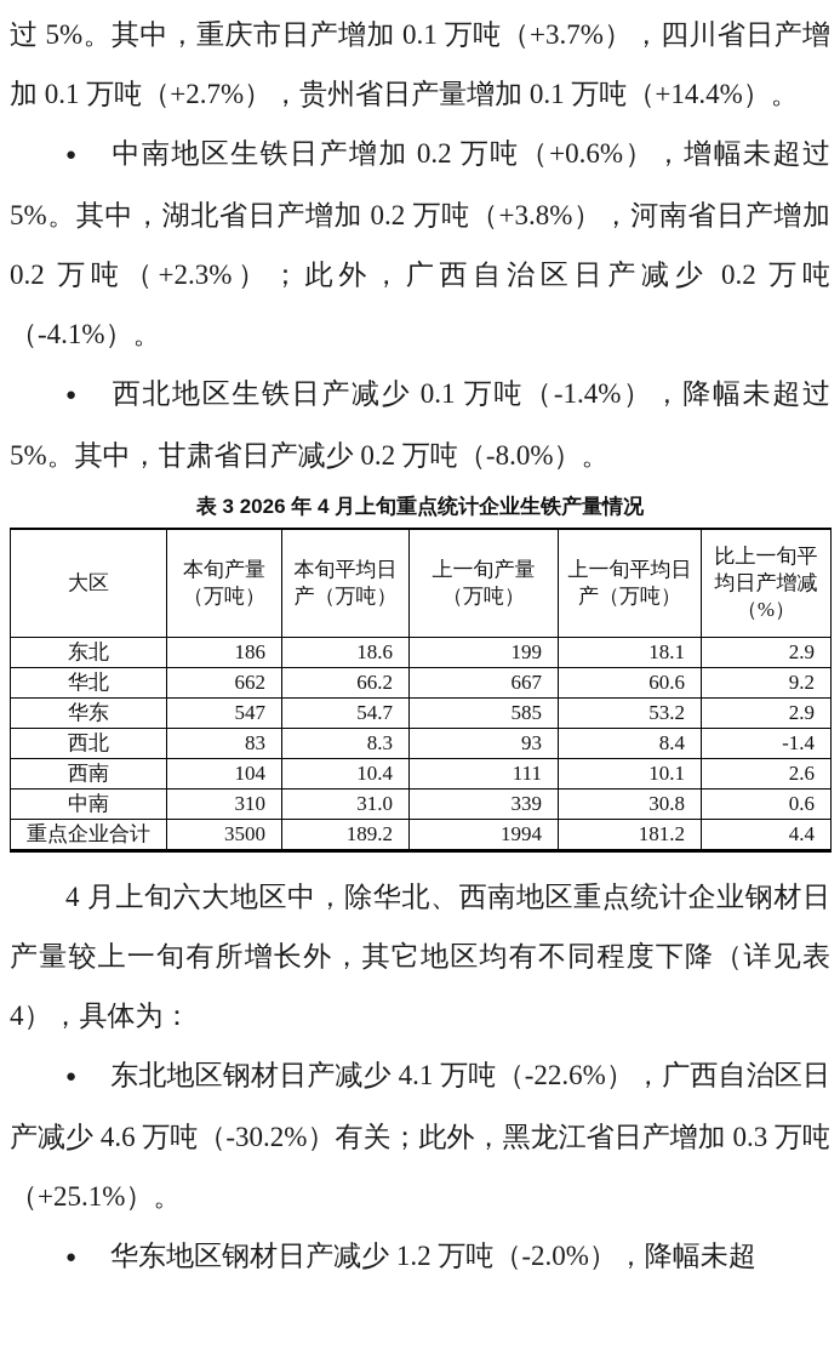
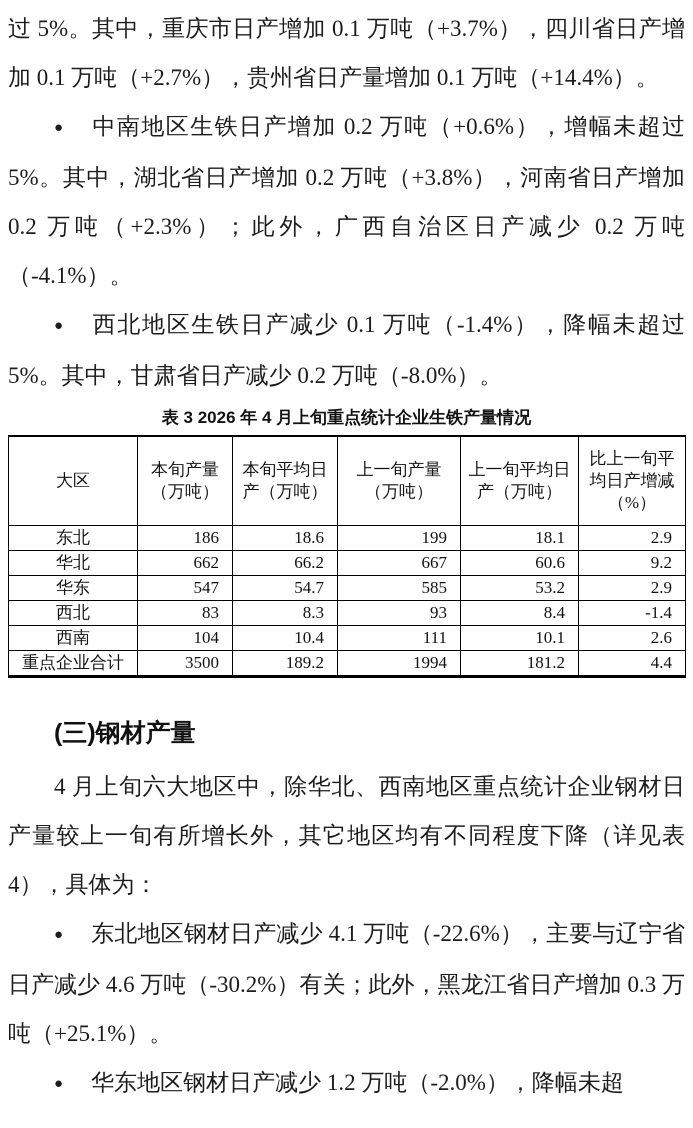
  过 5%。其中，重庆市日产增加 0.1 万吨（+3.7%），四川省日产增加 0.1 万吨（+2.7%），贵州省日产量增加 0.1 万吨（+14.4%）。
  ● 中南地区生铁日产增加 0.2 万吨（+0.6%），增幅未超过 5%。其中，湖北省日产增加 0.2 万吨（+3.8%），河南省日产增加 0.2 万吨（+2.3%）；此外，广西自治区日产减少 0.2 万吨（-4.1%）。
  ● 西北地区生铁日产减少 0.1 万吨（-1.4%），降幅未超过 5%。其中，甘肃省日产减少 0.2 万吨（-8.0%）。
  表 3 2026 年 4 月上旬重点统计企业生铁产量情况
  大区	本旬产量（万吨）	本旬平均日产（万吨）	上一旬产量（万吨）	上一旬平均日产（万吨）	比上一旬平均日产增减（%）
  东北	186	18.6	199	18.1	2.9
  华北	662	66.2	667	60.6	9.2
  华东	547	54.7	585	53.2	2.9
  西北	83	8.3	93	8.4	-1.4
  西南	104	10.4	111	10.1	2.6
- 中南	310	31.0	339	30.8	0.6
  重点企业合计	3500	189.2	1994	181.2	4.4
+ (三)钢材产量
  4 月上旬六大地区中，除华北、西南地区重点统计企业钢材日产量较上一旬有所增长外，其它地区均有不同程度下降（详见表 4），具体为：
- ● 东北地区钢材日产减少 4.1 万吨（-22.6%），广西自治区日产减少 4.6 万吨（-30.2%）有关；此外，黑龙江省日产增加 0.3 万吨（+25.1%）。
+ ● 东北地区钢材日产减少 4.1 万吨（-22.6%），主要与辽宁省日产减少 4.6 万吨（-30.2%）有关；此外，黑龙江省日产增加 0.3 万吨（+25.1%）。
  ● 华东地区钢材日产减少 1.2 万吨（-2.0%），降幅未超
